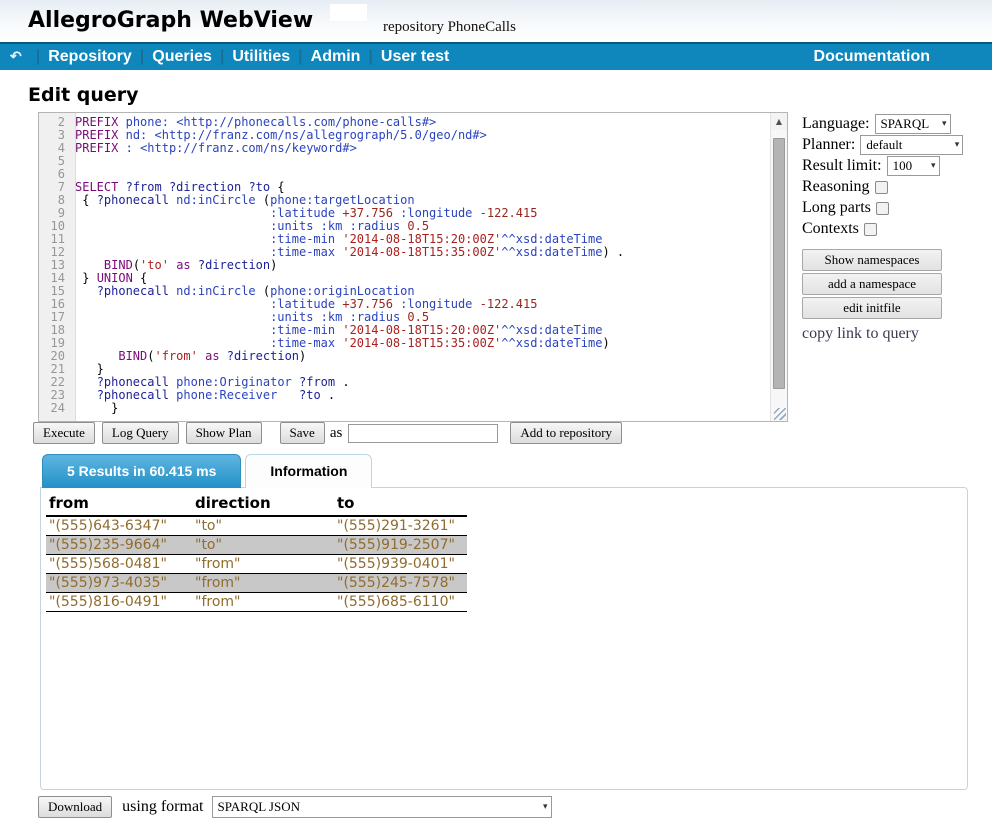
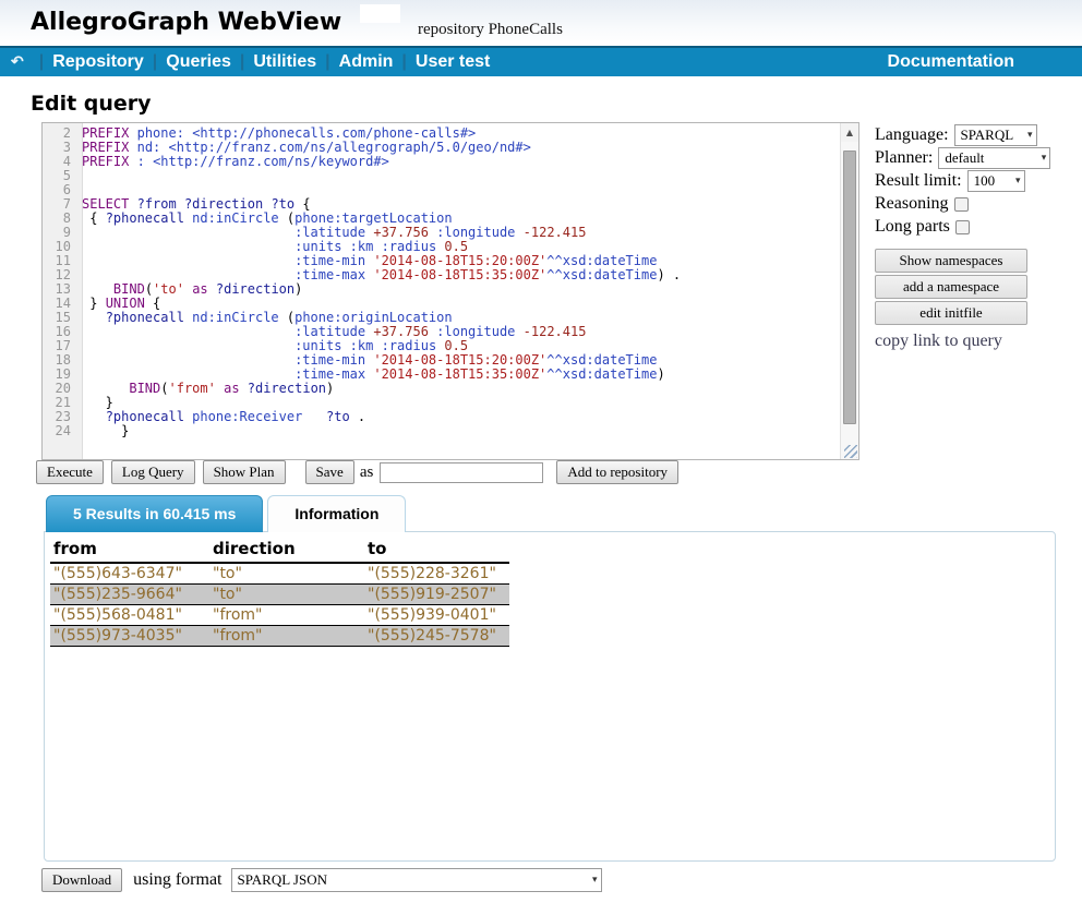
  AllegroGraph WebView
  repository PhoneCalls
  ↶
  |
  Repository
  |
  Queries
  |
  Utilities
  |
  Admin
  |
  User test
  Documentation
  Edit query
  2
  PREFIX phone: <http://phonecalls.com/phone-calls#>
  3
  PREFIX nd: <http://franz.com/ns/allegrograph/5.0/geo/nd#>
  4
  PREFIX : <http://franz.com/ns/keyword#>
  5
  6
  7
  SELECT ?from ?direction ?to {
  8
  { ?phonecall nd:inCircle (phone:targetLocation
  9
  :latitude +37.756 :longitude -122.415
  10
  :units :km :radius 0.5
  11
  :time-min '2014-08-18T15:20:00Z'^^xsd:dateTime
  12
  :time-max '2014-08-18T15:35:00Z'^^xsd:dateTime) .
  13
  BIND('to' as ?direction)
  14
  } UNION {
  15
  ?phonecall nd:inCircle (phone:originLocation
  16
  :latitude +37.756 :longitude -122.415
  17
  :units :km :radius 0.5
  18
  :time-min '2014-08-18T15:20:00Z'^^xsd:dateTime
  19
  :time-max '2014-08-18T15:35:00Z'^^xsd:dateTime)
  20
  BIND('from' as ?direction)
  21
  }
- 22
- ?phonecall phone:Originator ?from .
  23
  ?phonecall phone:Receiver ?to .
  24
  }
  ▲
  Execute
  Log Query
  Show Plan
  Save
  as
  Add to repository
  Language:
  SPARQL
  ▾
  Planner:
  default
  ▾
  Result limit:
  100
  ▾
  Reasoning
  Long parts
- Contexts
  Show namespaces
  add a namespace
  edit initfile
  copy link to query
  5 Results in 60.415 ms
  Information
  from	direction	to
- "(555)643-6347"	"to"	"(555)291-3261"
+ "(555)643-6347"	"to"	"(555)228-3261"
  "(555)235-9664"	"to"	"(555)919-2507"
  "(555)568-0481"	"from"	"(555)939-0401"
  "(555)973-4035"	"from"	"(555)245-7578"
- "(555)816-0491"	"from"	"(555)685-6110"
  Download
  using format
  SPARQL JSON
  ▾
